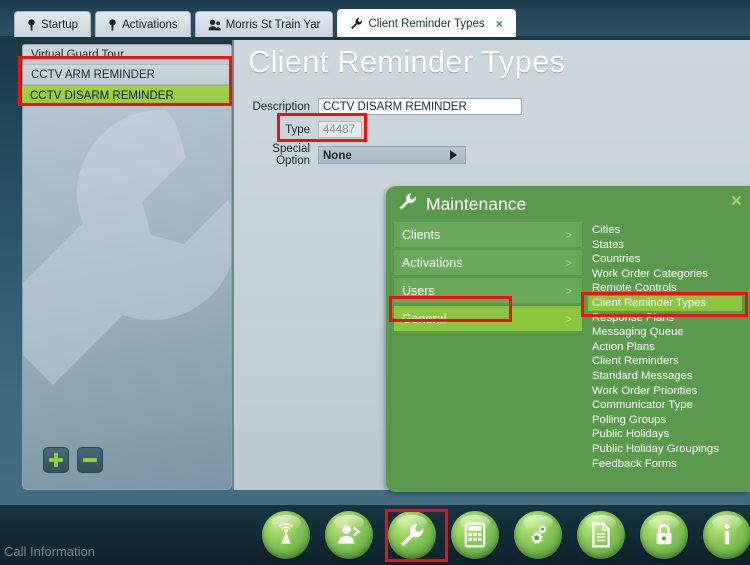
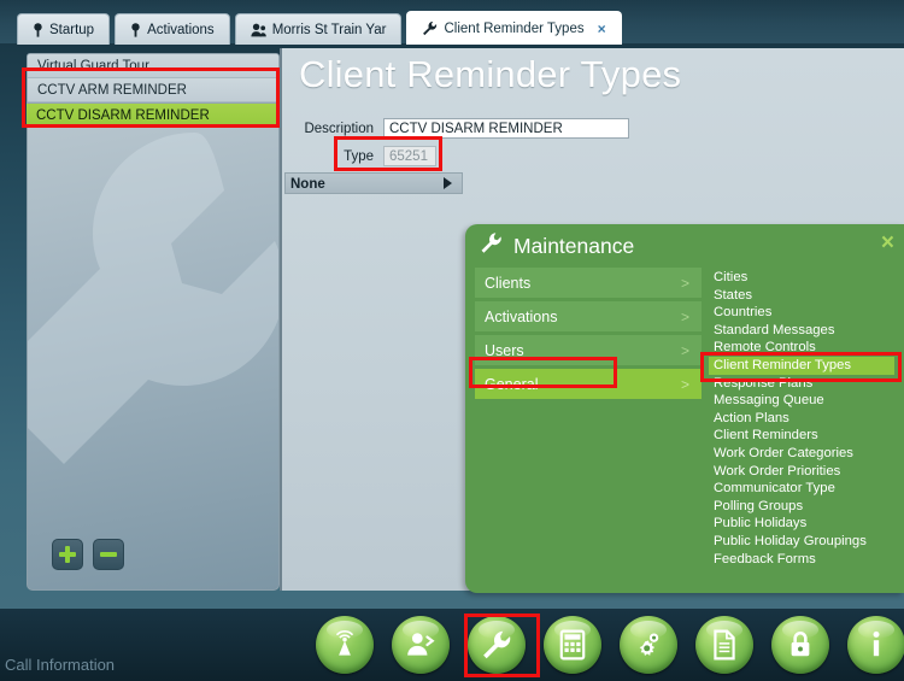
  Startup
  Activations
  Morris St Train Yar
  Client Reminder Types
  ×
  Virtual Guard Tour
  CCTV ARM REMINDER
  CCTV DISARM REMINDER
  Client Reminder Types
  Description
  CCTV DISARM REMINDER
  Type
- 44487
+ 65251
- Special Option
  None
  Maintenance
  ×
  Clients
  >
  Activations
  >
  Users
  >
  General
  >
  Cities
  States
  Countries
- Work Order Categories
+ Standard Messages
  Remote Controls
  Client Reminder Types
  Response Plans
  Messaging Queue
  Action Plans
  Client Reminders
- Standard Messages
+ Work Order Categories
  Work Order Priorities
  Communicator Type
  Polling Groups
  Public Holidays
  Public Holiday Groupings
  Feedback Forms
  Call Information
